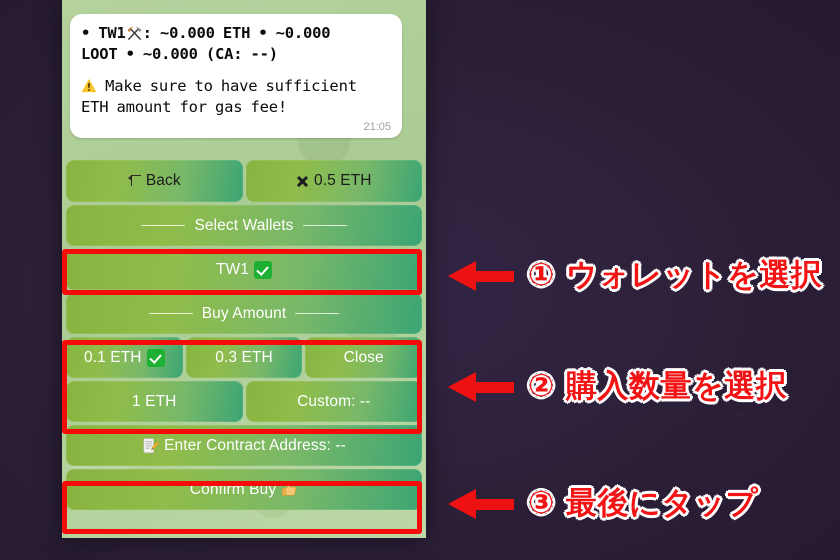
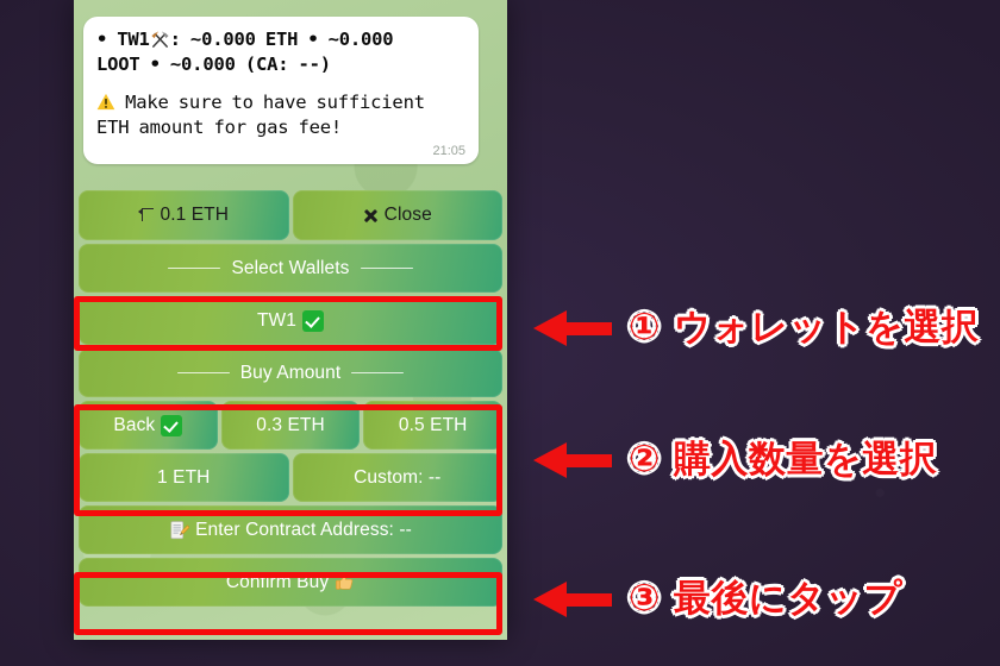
  • TW1 : ~0.000 ETH • ~0.000
  LOOT • ~0.000 (CA: --)
  Make sure to have sufficient
  ETH amount for gas fee!
  21:05
- Back
+ 0.1 ETH
- 0.5 ETH
+ Close
  Select Wallets
  TW1
  Buy Amount
- 0.1 ETH
+ Back
  0.3 ETH
- Close
+ 0.5 ETH
  1 ETH
  Custom: --
  Enter Contract Address: --
  Confirm Buy
  ① ウォレットを選択
  ② 購入数量を選択
  ③ 最後にタップ
